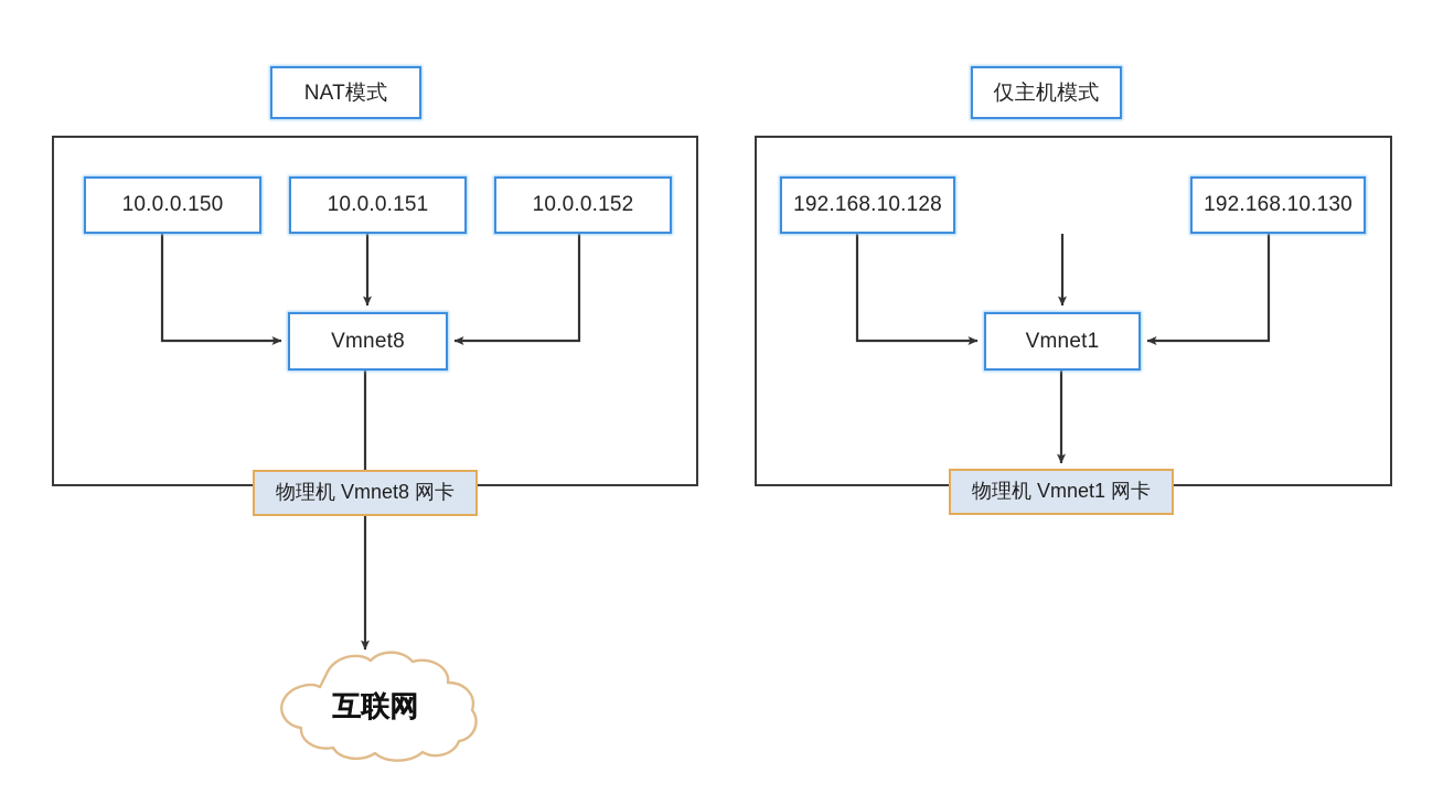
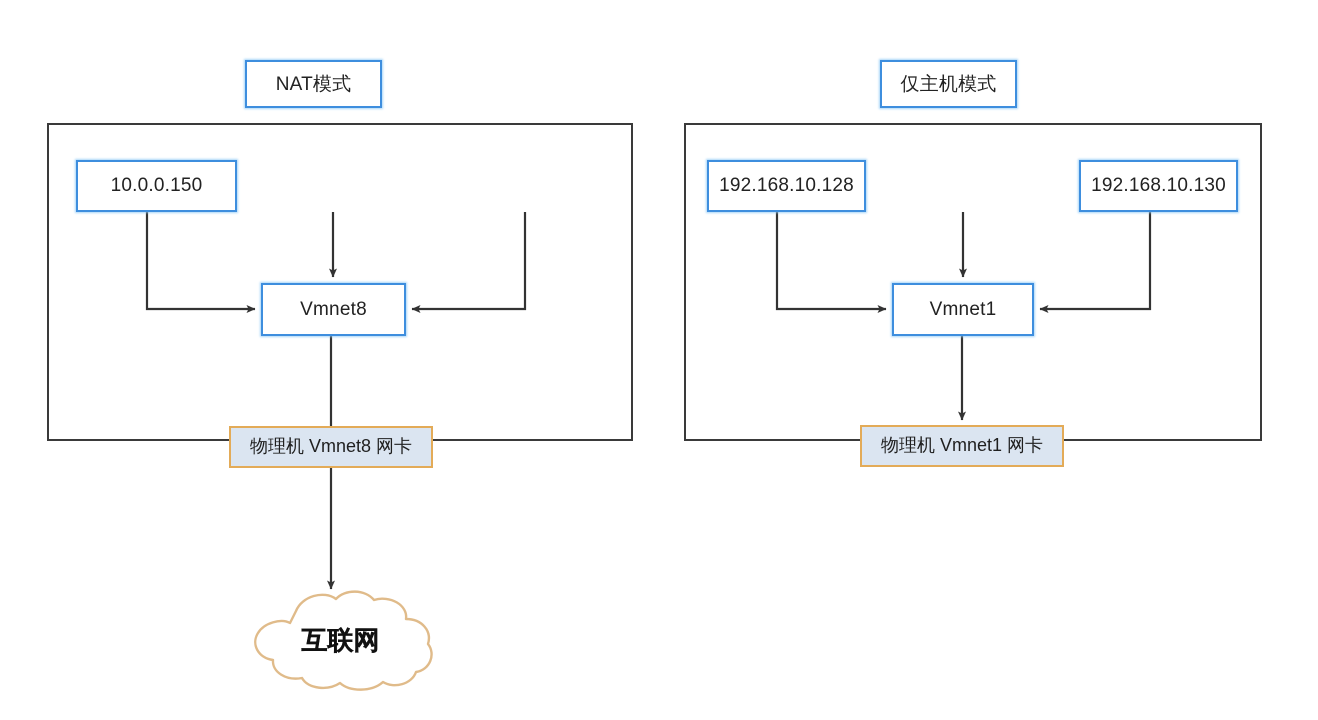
  NAT模式
  10.0.0.150
- 10.0.0.151
- 10.0.0.152
  Vmnet8
  物理机 Vmnet8 网卡
  互联网
  仅主机模式
  192.168.10.128
  192.168.10.130
  Vmnet1
  物理机 Vmnet1 网卡
